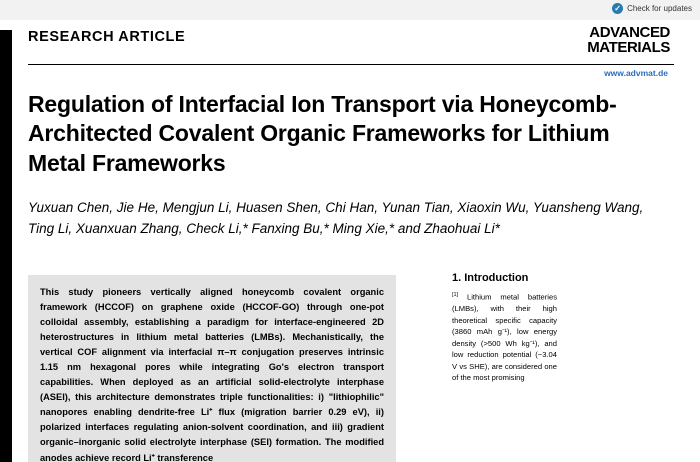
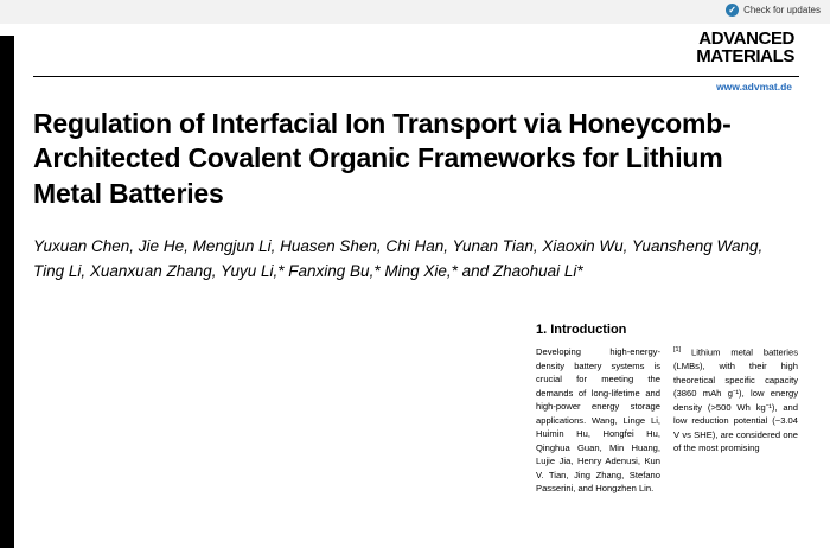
  ✓
  Check for updates
- RESEARCH ARTICLE
  ADVANCED
  MATERIALS
  www.advmat.de
- Regulation of Interfacial Ion Transport via Honeycomb-Architected Covalent Organic Frameworks for Lithium Metal Frameworks
+ Regulation of Interfacial Ion Transport via Honeycomb-Architected Covalent Organic Frameworks for Lithium Metal Batteries
- Yuxuan Chen, Jie He, Mengjun Li, Huasen Shen, Chi Han, Yunan Tian, Xiaoxin Wu, Yuansheng Wang, Ting Li, Xuanxuan Zhang, Check Li,* Fanxing Bu,* Ming Xie,* and Zhaohuai Li*
+ Yuxuan Chen, Jie He, Mengjun Li, Huasen Shen, Chi Han, Yunan Tian, Xiaoxin Wu, Yuansheng Wang, Ting Li, Xuanxuan Zhang, Yuyu Li,* Fanxing Bu,* Ming Xie,* and Zhaohuai Li*
- This study pioneers vertically aligned honeycomb covalent organic framework (HCCOF) on graphene oxide (HCCOF-GO) through one-pot colloidal assembly, establishing a paradigm for interface-engineered 2D heterostructures in lithium metal batteries (LMBs). Mechanistically, the vertical COF alignment via interfacial π–π conjugation preserves intrinsic 1.15 nm hexagonal pores while integrating Go's electron transport capabilities. When deployed as an artificial solid-electrolyte interphase (ASEI), this architecture demonstrates triple functionalities: i) "lithiophilic" nanopores enabling dendrite-free Li⁺ flux (migration barrier 0.29 eV), ii) polarized interfaces regulating anion-solvent coordination, and iii) gradient organic–inorganic solid electrolyte interphase (SEI) formation. The modified anodes achieve record Li⁺ transference
  1. Introduction
+ Developing high-energy-density battery systems is crucial for meeting the demands of long-lifetime and high-power energy storage applications. Wang, Linge Li, Huimin Hu, Hongfei Hu, Qinghua Guan, Min Huang, Lujie Jia, Henry Adenusi, Kun V. Tian, Jing Zhang, Stefano Passerini, and Hongzhen Lin.
  Lithium metal batteries (LMBs), with their high theoretical specific capacity (3860 mAh g⁻¹), low energy density (>500 Wh kg⁻¹), and low reduction potential (−3.04 V vs SHE), are considered one of the most promising
